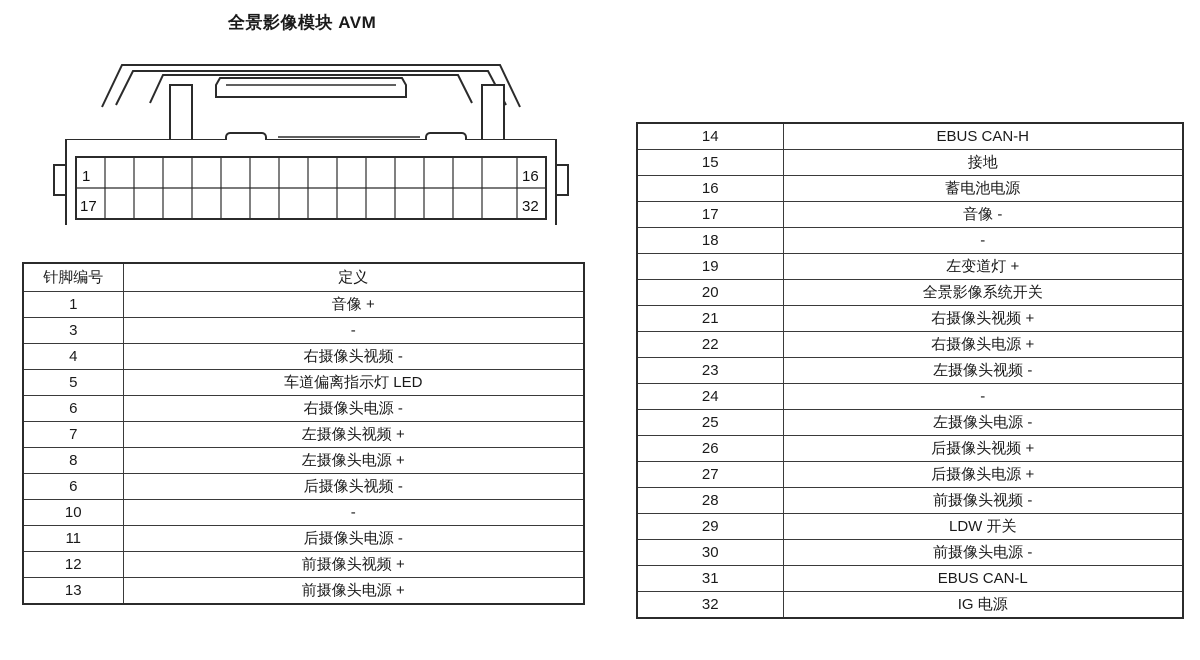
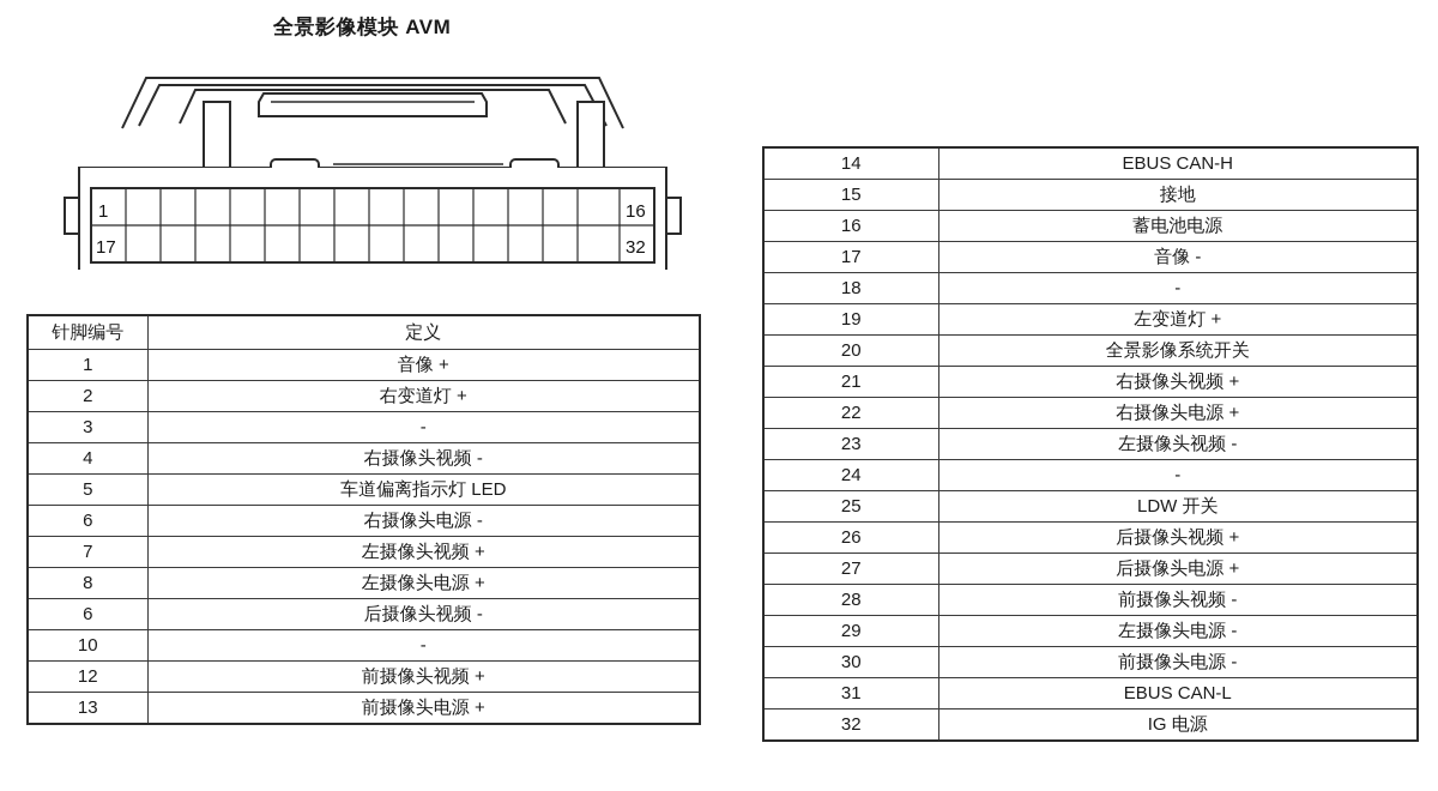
  全景影像模块 AVM
  1
  16
  17
  32
  针脚编号	定义
  1	音像 +
+ 2	右变道灯 +
  3	-
  4	右摄像头视频 -
  5	车道偏离指示灯 LED
  6	右摄像头电源 -
  7	左摄像头视频 +
  8	左摄像头电源 +
  6	后摄像头视频 -
  10	-
- 11	后摄像头电源 -
  12	前摄像头视频 +
  13	前摄像头电源 +
  14	EBUS CAN-H
  15	接地
  16	蓄电池电源
  17	音像 -
  18	-
  19	左变道灯 +
  20	全景影像系统开关
  21	右摄像头视频 +
  22	右摄像头电源 +
  23	左摄像头视频 -
  24	-
- 25	左摄像头电源 -
+ 25	LDW 开关
  26	后摄像头视频 +
  27	后摄像头电源 +
  28	前摄像头视频 -
- 29	LDW 开关
+ 29	左摄像头电源 -
  30	前摄像头电源 -
  31	EBUS CAN-L
  32	IG 电源
